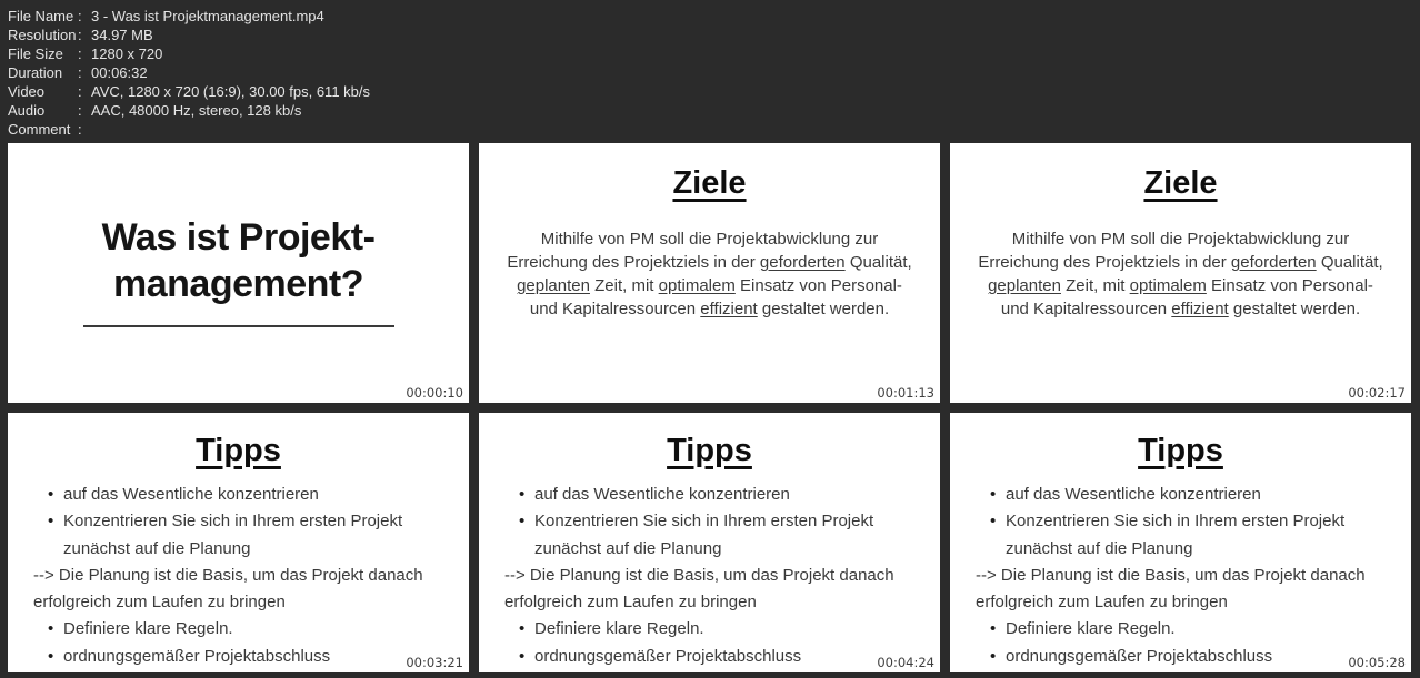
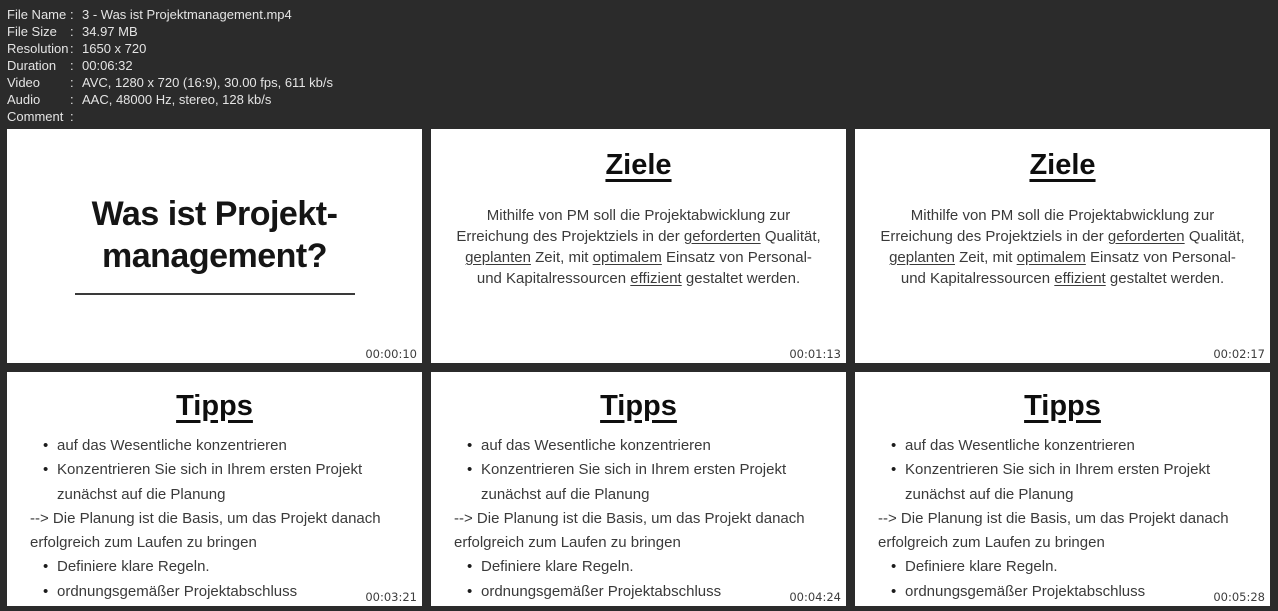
  File Name
  :
  3 - Was ist Projektmanagement.mp4
- Resolution
+ File Size
  :
  34.97 MB
- File Size
+ Resolution
  :
- 1280 x 720
+ 1650 x 720
  Duration
  :
  00:06:32
  Video
  :
  AVC, 1280 x 720 (16:9), 30.00 fps, 611 kb/s
  Audio
  :
  AAC, 48000 Hz, stereo, 128 kb/s
  Comment
  :
  Was ist Projekt-
  management?
  00:00:10
  Ziele
  Mithilfe von PM soll die Projektabwicklung zur Erreichung des Projektziels in der geforderten Qualität, geplanten Zeit, mit optimalem Einsatz von Personal- und Kapitalressourcen effizient gestaltet werden.
  00:01:13
  Ziele
  Mithilfe von PM soll die Projektabwicklung zur Erreichung des Projektziels in der geforderten Qualität, geplanten Zeit, mit optimalem Einsatz von Personal- und Kapitalressourcen effizient gestaltet werden.
  00:02:17
  Tipps
  auf das Wesentliche konzentrieren
  Konzentrieren Sie sich in Ihrem ersten Projekt
  zunächst auf die Planung
  --> Die Planung ist die Basis, um das Projekt danach
  erfolgreich zum Laufen zu bringen
  Definiere klare Regeln.
  ordnungsgemäßer Projektabschluss
  00:03:21
  Tipps
  auf das Wesentliche konzentrieren
  Konzentrieren Sie sich in Ihrem ersten Projekt
  zunächst auf die Planung
  --> Die Planung ist die Basis, um das Projekt danach
  erfolgreich zum Laufen zu bringen
  Definiere klare Regeln.
  ordnungsgemäßer Projektabschluss
  00:04:24
  Tipps
  auf das Wesentliche konzentrieren
  Konzentrieren Sie sich in Ihrem ersten Projekt
  zunächst auf die Planung
  --> Die Planung ist die Basis, um das Projekt danach
  erfolgreich zum Laufen zu bringen
  Definiere klare Regeln.
  ordnungsgemäßer Projektabschluss
  00:05:28
